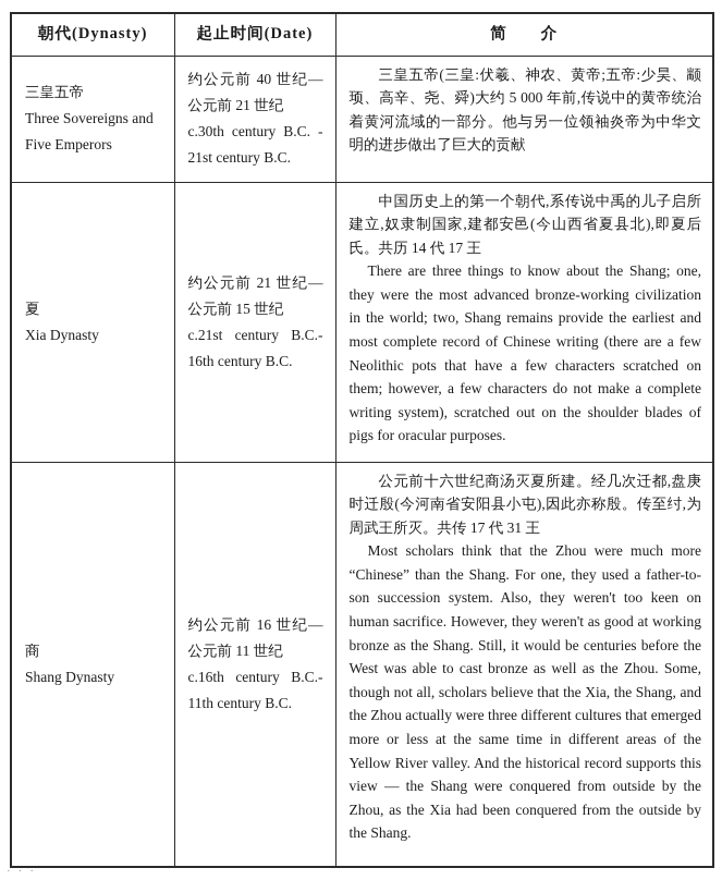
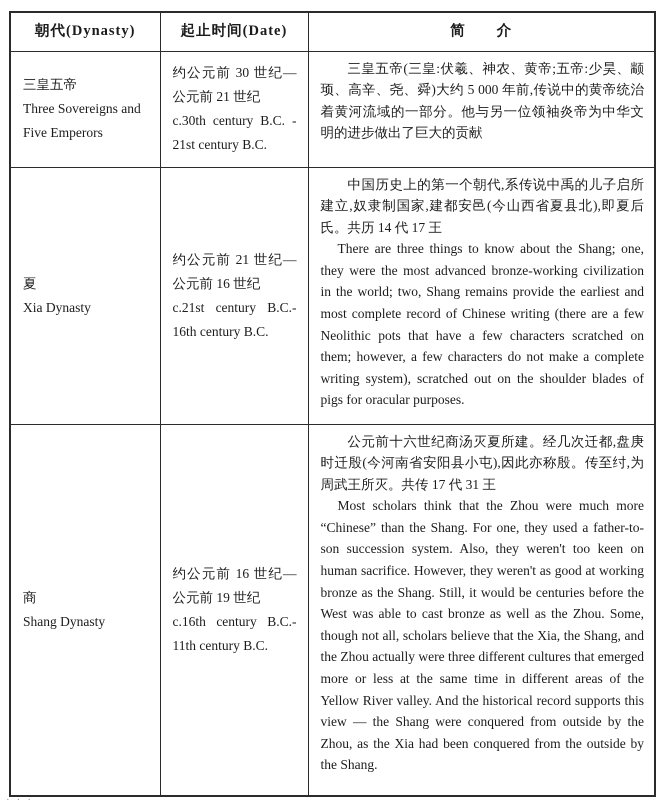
  朝代(Dynasty)	起止时间(Date)	简 介
- 三皇五帝 Three Sovereigns and Five Emperors	约公元前 40 世纪— 公元前 21 世纪 c.30th century B.C. - 21st century B.C.	三皇五帝(三皇:伏羲、神农、黄帝;五帝:少昊、颛顼、高辛、尧、舜)大约 5 000 年前,传说中的黄帝统治着黄河流域的一部分。他与另一位领袖炎帝为中华文明的进步做出了巨大的贡献
+ 三皇五帝 Three Sovereigns and Five Emperors	约公元前 30 世纪— 公元前 21 世纪 c.30th century B.C. - 21st century B.C.	三皇五帝(三皇:伏羲、神农、黄帝;五帝:少昊、颛顼、高辛、尧、舜)大约 5 000 年前,传说中的黄帝统治着黄河流域的一部分。他与另一位领袖炎帝为中华文明的进步做出了巨大的贡献
- 夏 Xia Dynasty	约公元前 21 世纪— 公元前 15 世纪 c.21st century B.C.- 16th century B.C.	中国历史上的第一个朝代,系传说中禹的儿子启所建立,奴隶制国家,建都安邑(今山西省夏县北),即夏后氏。共历 14 代 17 王 There are three things to know about the Shang; one, they were the most advanced bronze-working civilization in the world; two, Shang remains provide the earliest and most complete record of Chinese writing (there are a few Neolithic pots that have a few characters scratched on them; however, a few characters do not make a complete writing system), scratched out on the shoulder blades of pigs for oracular purposes.
+ 夏 Xia Dynasty	约公元前 21 世纪— 公元前 16 世纪 c.21st century B.C.- 16th century B.C.	中国历史上的第一个朝代,系传说中禹的儿子启所建立,奴隶制国家,建都安邑(今山西省夏县北),即夏后氏。共历 14 代 17 王 There are three things to know about the Shang; one, they were the most advanced bronze-working civilization in the world; two, Shang remains provide the earliest and most complete record of Chinese writing (there are a few Neolithic pots that have a few characters scratched on them; however, a few characters do not make a complete writing system), scratched out on the shoulder blades of pigs for oracular purposes.
- 商 Shang Dynasty	约公元前 16 世纪— 公元前 11 世纪 c.16th century B.C.- 11th century B.C.	公元前十六世纪商汤灭夏所建。经几次迁都,盘庚时迁殷(今河南省安阳县小屯),因此亦称殷。传至纣,为周武王所灭。共传 17 代 31 王 Most scholars think that the Zhou were much more “Chinese” than the Shang. For one, they used a father-to-son succession system. Also, they weren't too keen on human sacrifice. However, they weren't as good at working bronze as the Shang. Still, it would be centuries before the West was able to cast bronze as well as the Zhou. Some, though not all, scholars believe that the Xia, the Shang, and the Zhou actually were three different cultures that emerged more or less at the same time in different areas of the Yellow River valley. And the historical record supports this view — the Shang were conquered from outside by the Zhou, as the Xia had been conquered from the outside by the Shang.
+ 商 Shang Dynasty	约公元前 16 世纪— 公元前 19 世纪 c.16th century B.C.- 11th century B.C.	公元前十六世纪商汤灭夏所建。经几次迁都,盘庚时迁殷(今河南省安阳县小屯),因此亦称殷。传至纣,为周武王所灭。共传 17 代 31 王 Most scholars think that the Zhou were much more “Chinese” than the Shang. For one, they used a father-to-son succession system. Also, they weren't too keen on human sacrifice. However, they weren't as good at working bronze as the Shang. Still, it would be centuries before the West was able to cast bronze as well as the Zhou. Some, though not all, scholars believe that the Xia, the Shang, and the Zhou actually were three different cultures that emerged more or less at the same time in different areas of the Yellow River valley. And the historical record supports this view — the Shang were conquered from outside by the Zhou, as the Xia had been conquered from the outside by the Shang.
  ···
